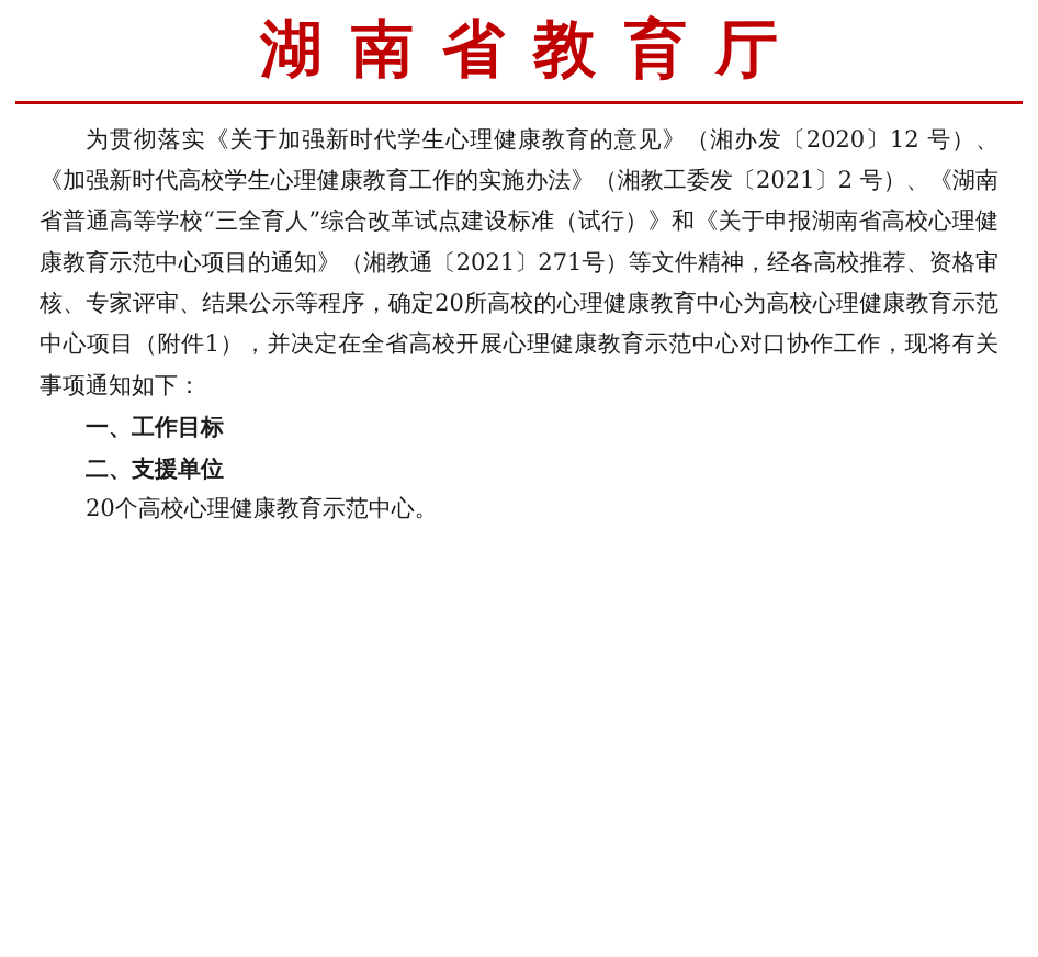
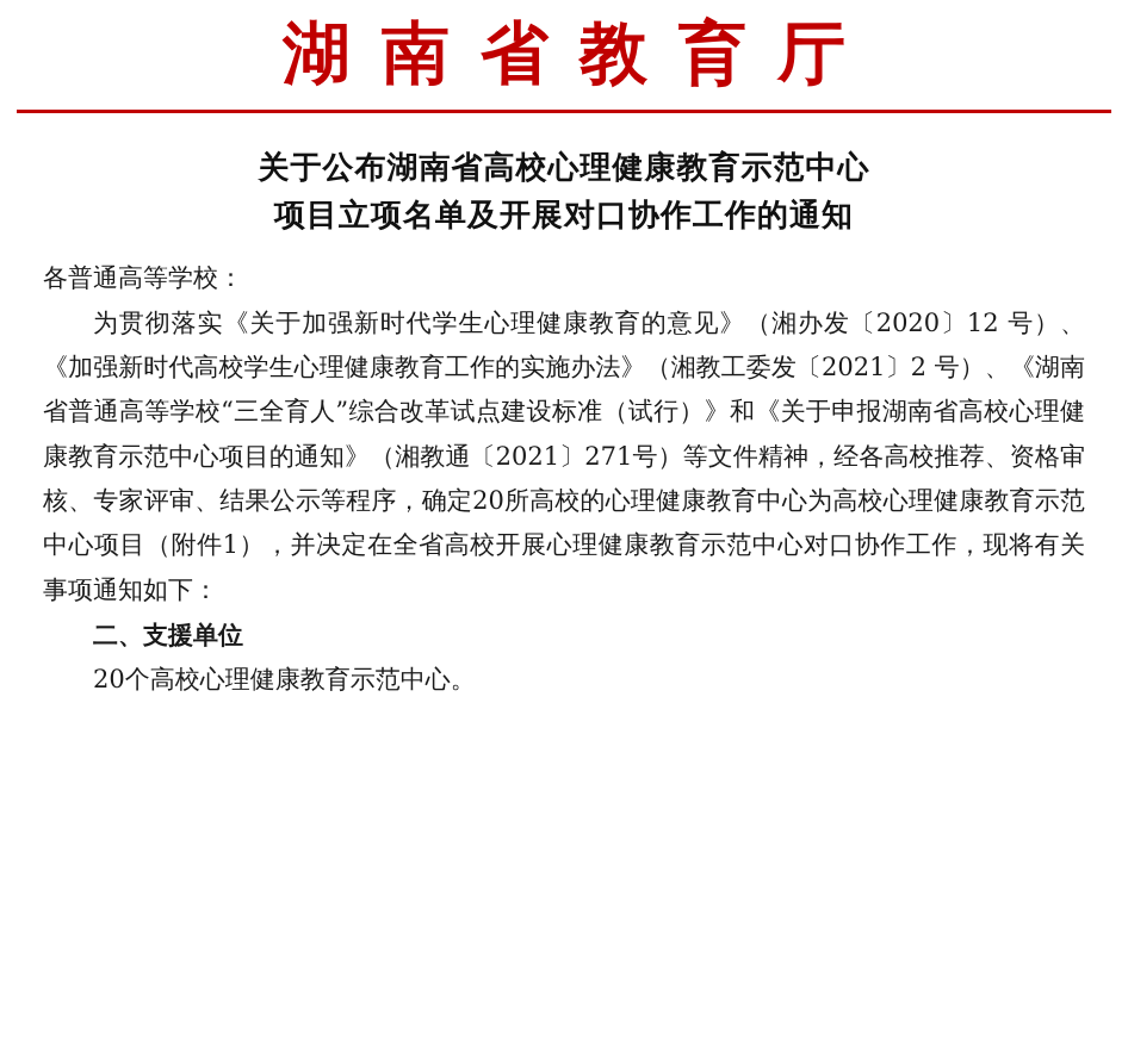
  湖南省教育厅
+ 关于公布湖南省高校心理健康教育示范中心
+ 项目立项名单及开展对口协作工作的通知
+ 各普通高等学校：
  为贯彻落实《关于加强新时代学生心理健康教育的意见》（湘办发〔2020〕12 号）、《加强新时代高校学生心理健康教育工作的实施办法》（湘教工委发〔2021〕2 号）、《湖南省普通高等学校“三全育人”综合改革试点建设标准（试行）》和《关于申报湖南省高校心理健康教育示范中心项目的通知》（湘教通〔2021〕271号）等文件精神，经各高校推荐、资格审核、专家评审、结果公示等程序，确定20所高校的心理健康教育中心为高校心理健康教育示范中心项目（附件1），并决定在全省高校开展心理健康教育示范中心对口协作工作，现将有关事项通知如下：
- 一、工作目标
  二、支援单位
  20个高校心理健康教育示范中心。
